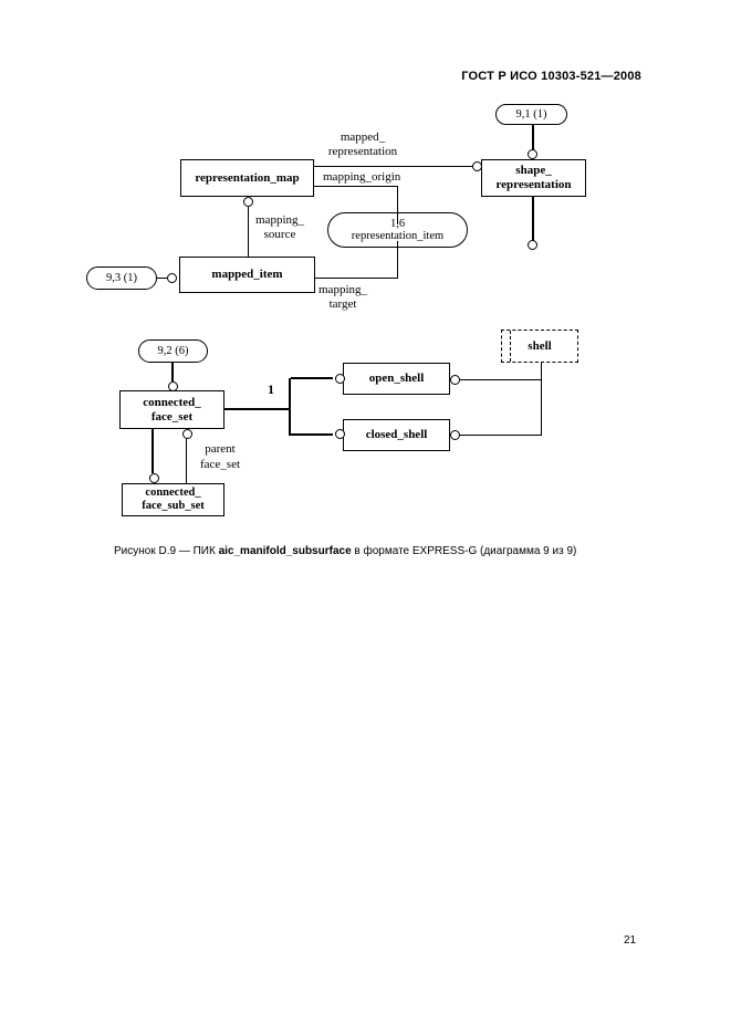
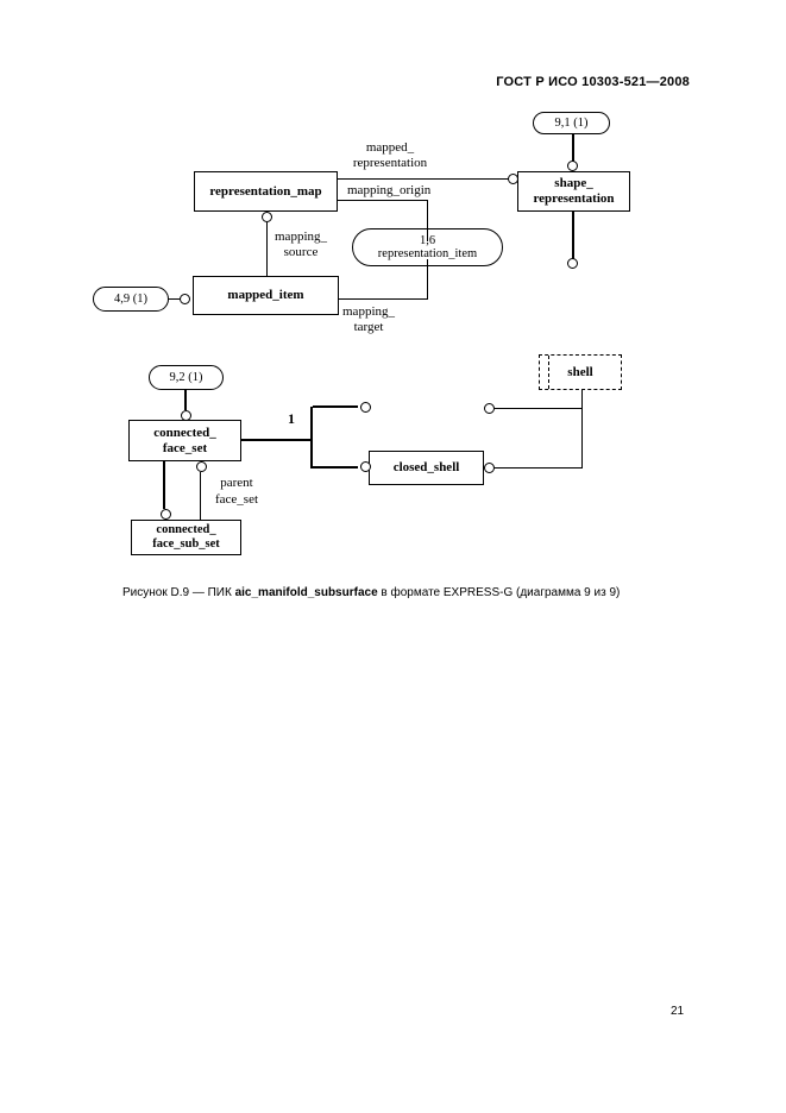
  ГОСТ Р ИСО 10303-521—2008
  representation_map
  shape_
  representation
  mapped_item
  9,1 (1)
- 9,3 (1)
+ 4,9 (1)
  representation_item
  mapped_
  representation
  mapping_origin
  mapping_
  source
  mapping_
  target
  1
  connected_
  face_set
- open_shell
  closed_shell
  shell
  connected_
  face_sub_set
- 9,2 (6)
+ 9,2 (1)
  parent
  face_set
  Рисунок D.9 — ПИК aic_manifold_subsurface в формате EXPRESS-G (диаграмма 9 из 9)
  21
